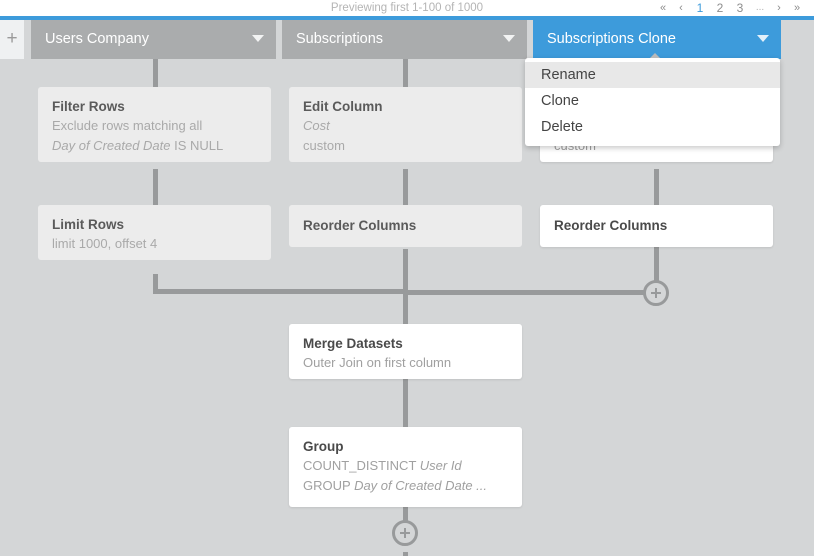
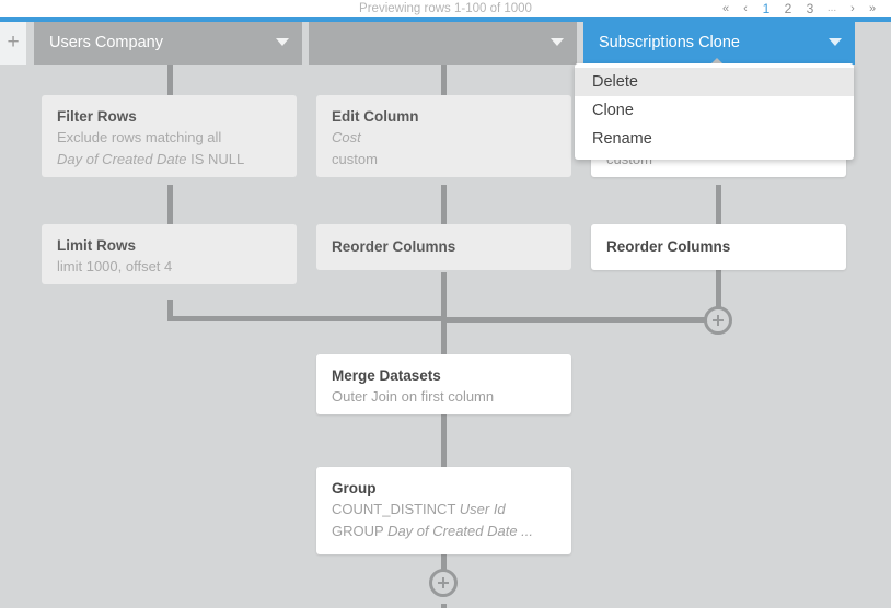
- Previewing first 1-100 of 1000
+ Previewing rows 1-100 of 1000
  «
  ‹
  1
  2
  3
  ...
  ›
  »
  +
  Users Company
- Subscriptions
  Subscriptions Clone
  Filter Rows
  Exclude rows matching all
  Day of Created Date IS NULL
  Limit Rows
  limit 1000, offset 4
  Edit Column
  Cost
  custom
  Reorder Columns
  Reorder Columns
  Merge Datasets
  Outer Join on first column
  Group
  COUNT_DISTINCT User Id
  GROUP Day of Created Date ...
- Rename
+ Delete
  Clone
- Delete
+ Rename
